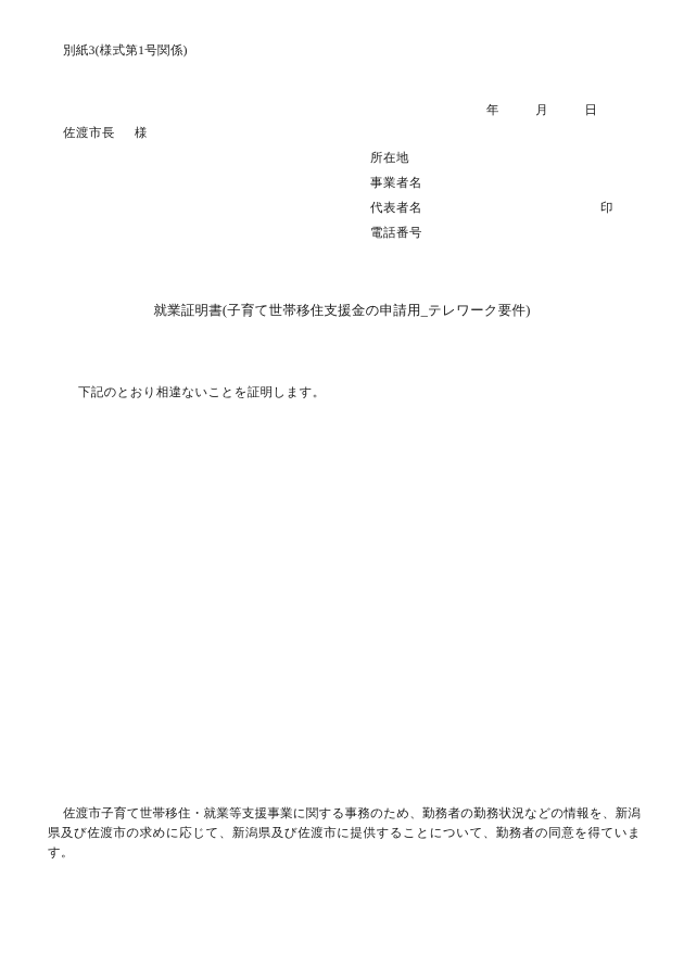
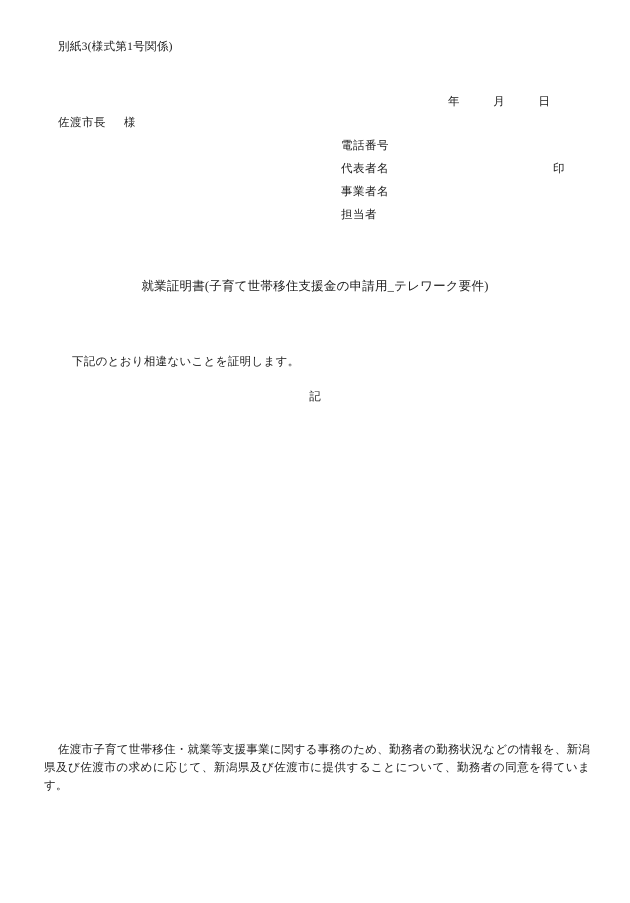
  別紙3(様式第1号関係)
  年 月 日
  佐渡市長 様
- 所在地
- 事業者名
+ 電話番号
  代表者名
  印
- 電話番号
+ 事業者名
+ 担当者
  就業証明書(子育て世帯移住支援金の申請用_テレワーク要件)
  下記のとおり相違ないことを証明します。
+ 記
  佐渡市子育て世帯移住・就業等支援事業に関する事務のため、勤務者の勤務状況などの情報を、新潟県及び佐渡市の求めに応じて、新潟県及び佐渡市に提供することについて、勤務者の同意を得ています。
